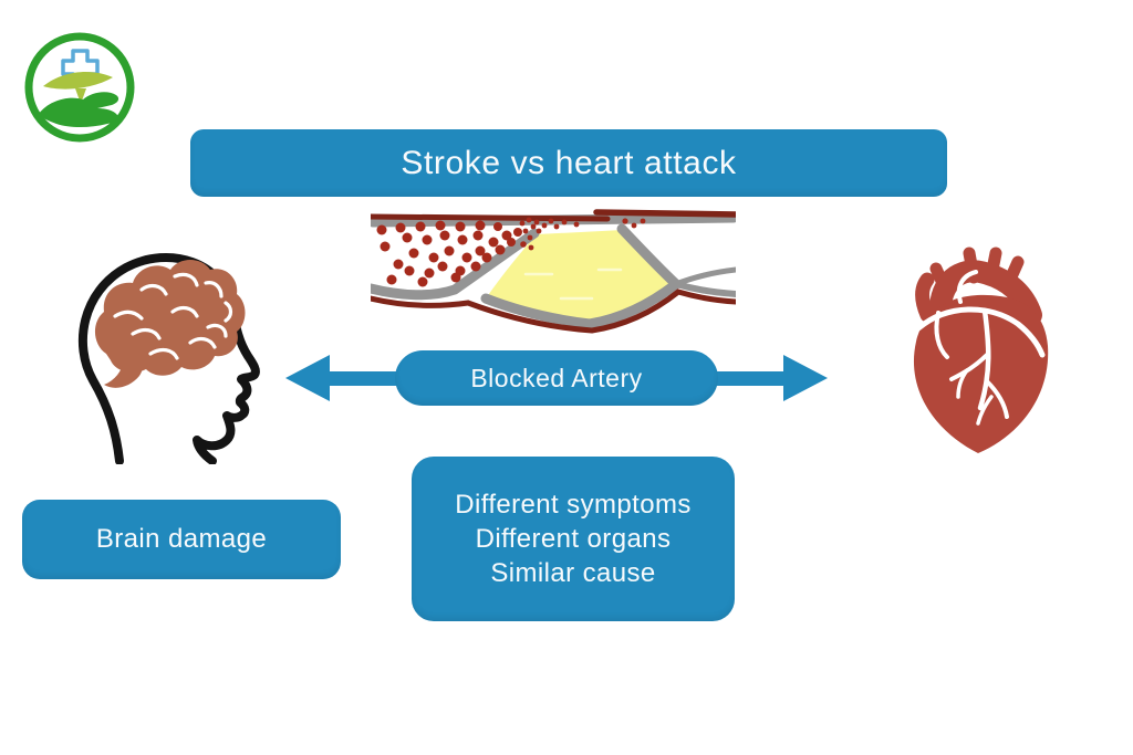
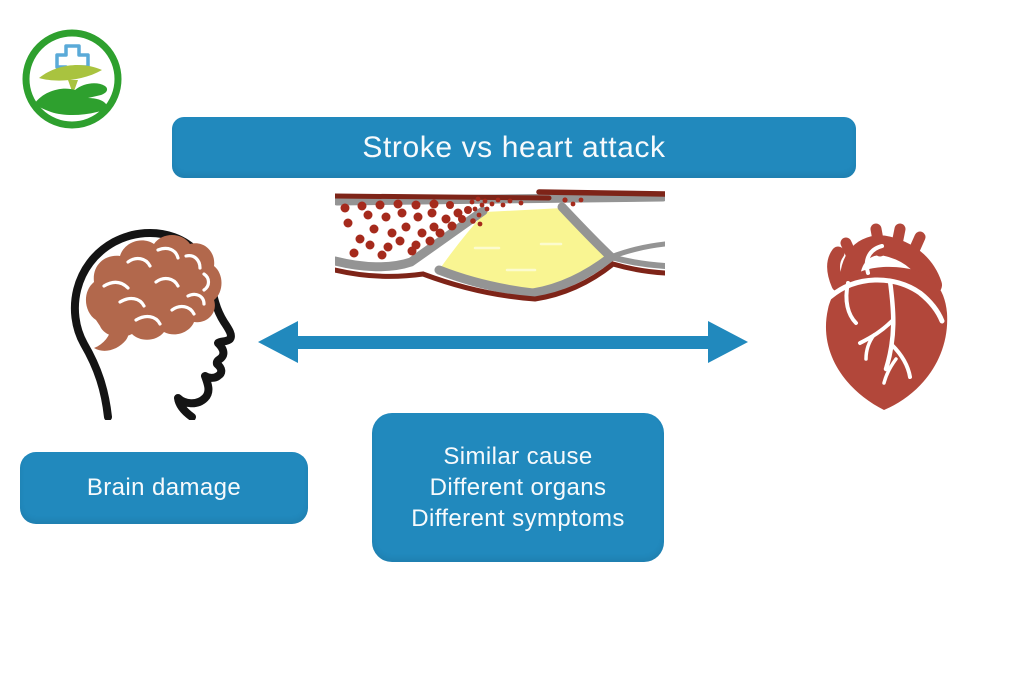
  Stroke vs heart attack
- Blocked Artery
  Brain damage
- Different symptoms
+ Similar cause
  Different organs
- Similar cause
+ Different symptoms
